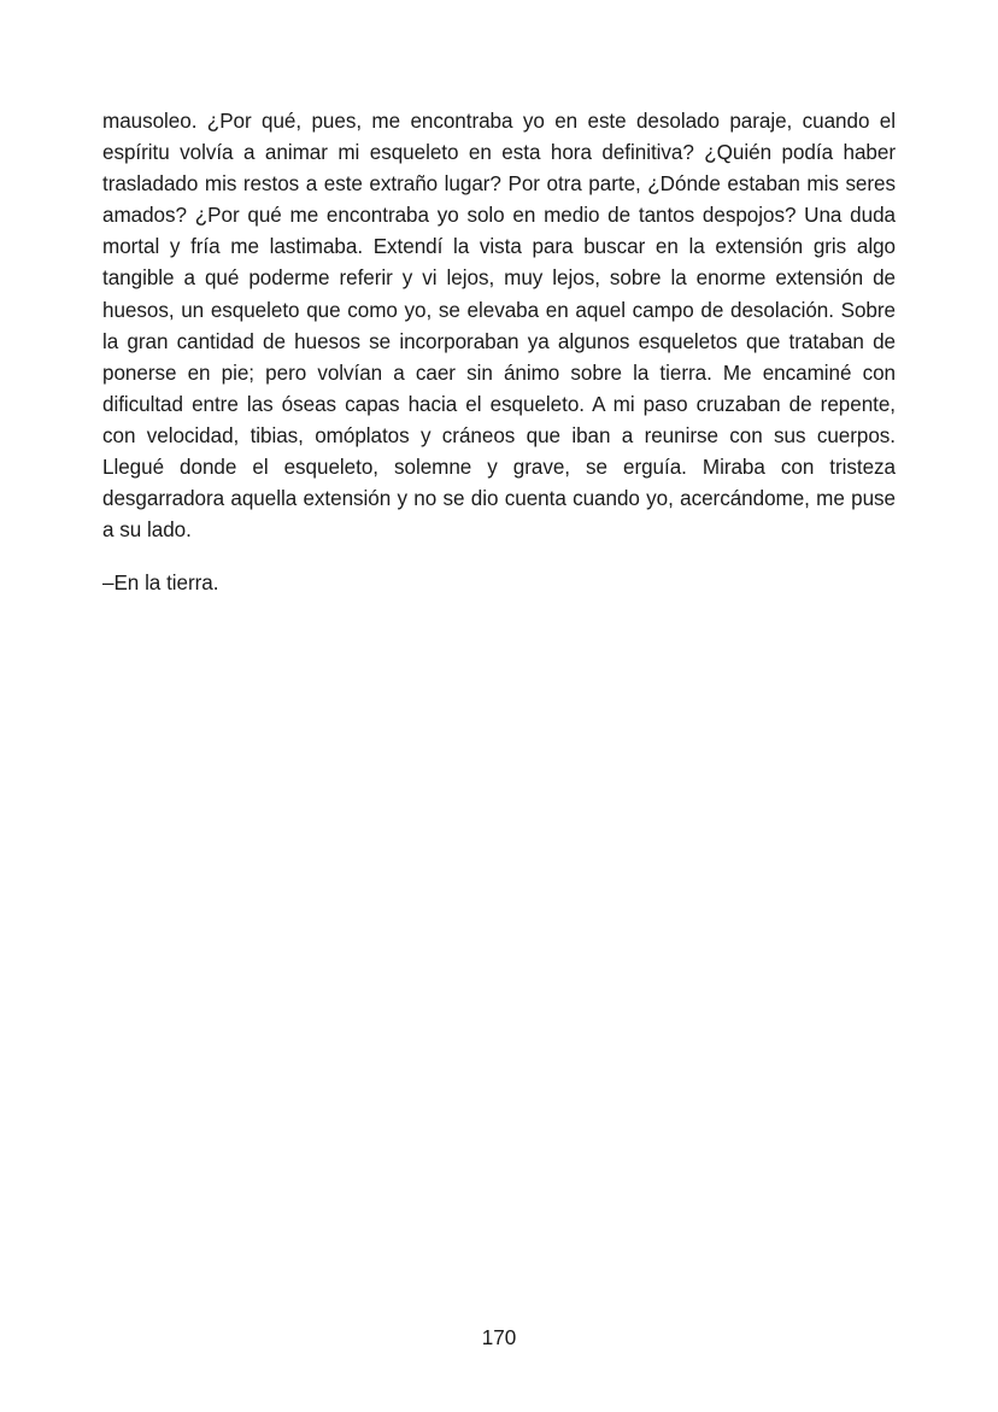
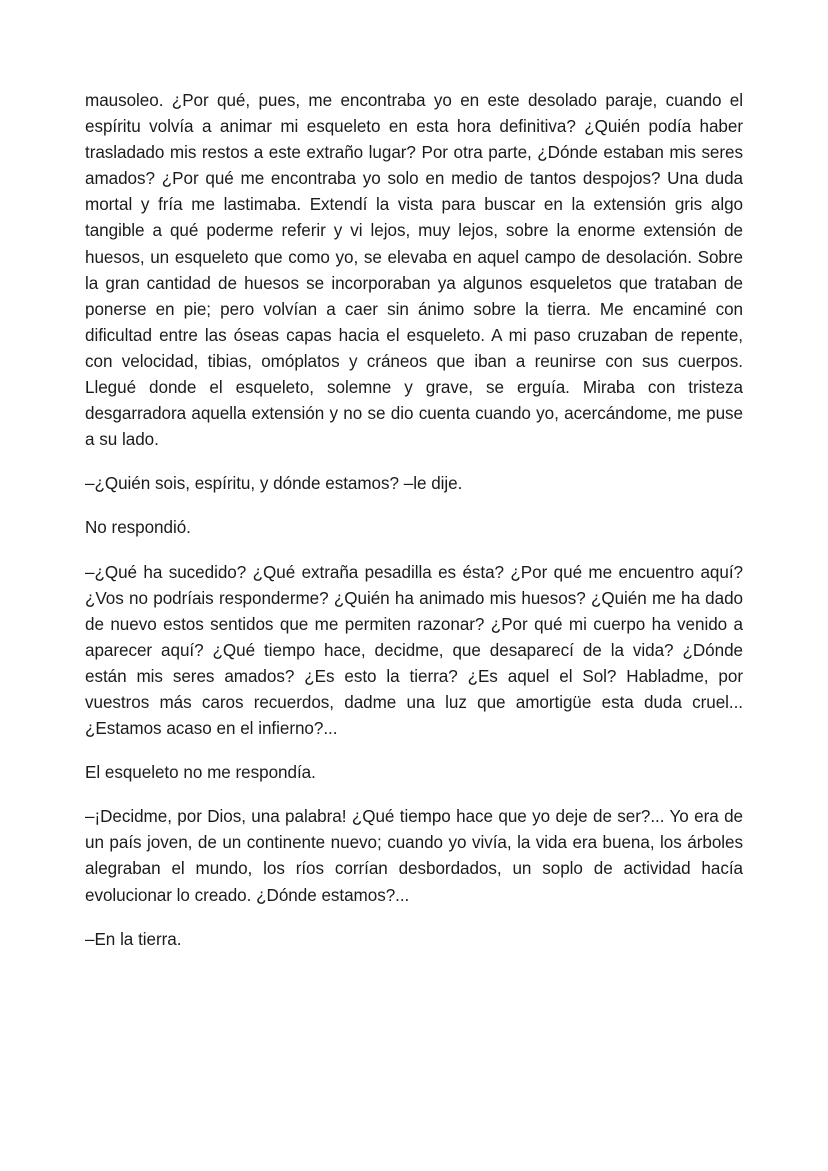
  mausoleo. ¿Por qué, pues, me encontraba yo en este desolado paraje, cuando el espíritu volvía a animar mi esqueleto en esta hora definitiva? ¿Quién podía haber trasladado mis restos a este extraño lugar? Por otra parte, ¿Dónde estaban mis seres amados? ¿Por qué me encontraba yo solo en medio de tantos despojos? Una duda mortal y fría me lastimaba. Extendí la vista para buscar en la extensión gris algo tangible a qué poderme referir y vi lejos, muy lejos, sobre la enorme extensión de huesos, un esqueleto que como yo, se elevaba en aquel campo de desolación. Sobre la gran cantidad de huesos se incorporaban ya algunos esqueletos que trataban de ponerse en pie; pero volvían a caer sin ánimo sobre la tierra. Me encaminé con dificultad entre las óseas capas hacia el esqueleto. A mi paso cruzaban de repente, con velocidad, tibias, omóplatos y cráneos que iban a reunirse con sus cuerpos. Llegué donde el esqueleto, solemne y grave, se erguía. Miraba con tristeza desgarradora aquella extensión y no se dio cuenta cuando yo, acercándome, me puse a su lado.
+ –¿Quién sois, espíritu, y dónde estamos? –le dije.
+ No respondió.
+ –¿Qué ha sucedido? ¿Qué extraña pesadilla es ésta? ¿Por qué me encuentro aquí? ¿Vos no podríais responderme? ¿Quién ha animado mis huesos? ¿Quién me ha dado de nuevo estos sentidos que me permiten razonar? ¿Por qué mi cuerpo ha venido a aparecer aquí? ¿Qué tiempo hace, decidme, que desaparecí de la vida? ¿Dónde están mis seres amados? ¿Es esto la tierra? ¿Es aquel el Sol? Habladme, por vuestros más caros recuerdos, dadme una luz que amortigüe esta duda cruel... ¿Estamos acaso en el infierno?...
+ El esqueleto no me respondía.
+ –¡Decidme, por Dios, una palabra! ¿Qué tiempo hace que yo deje de ser?... Yo era de un país joven, de un continente nuevo; cuando yo vivía, la vida era buena, los árboles alegraban el mundo, los ríos corrían desbordados, un soplo de actividad hacía evolucionar lo creado. ¿Dónde estamos?...
  –En la tierra.
- 170
